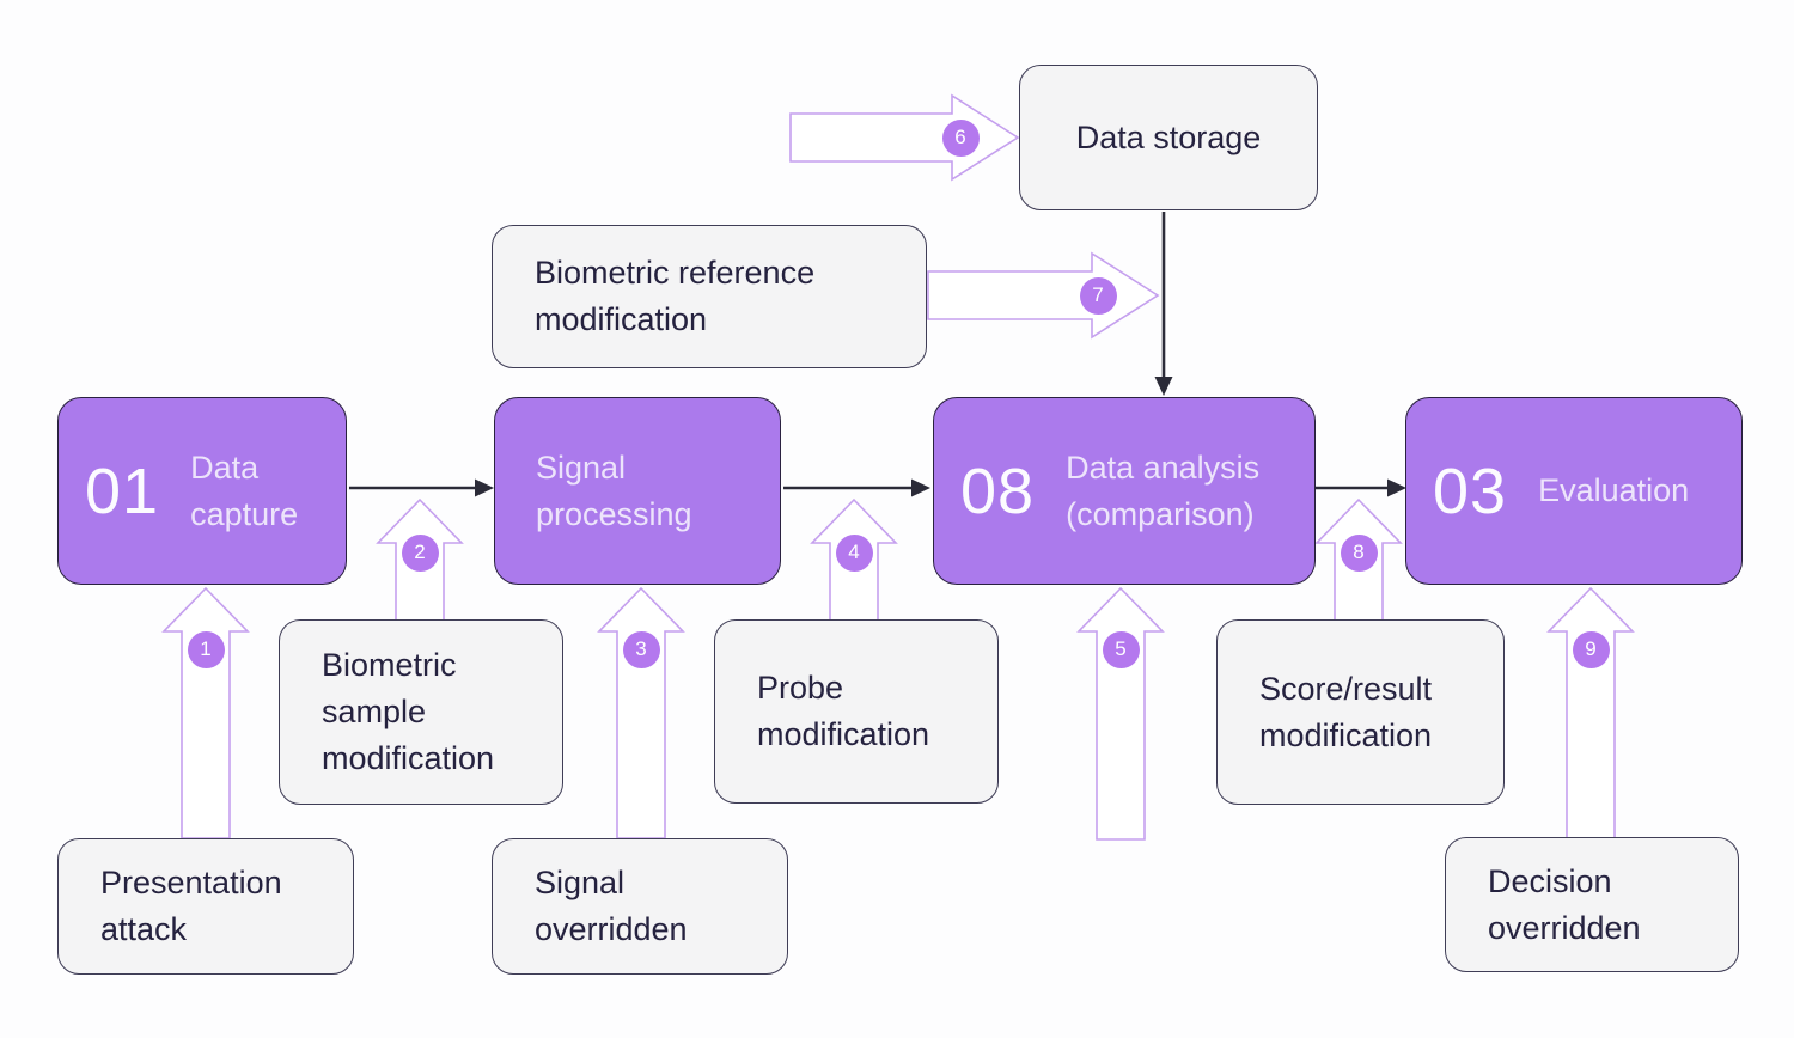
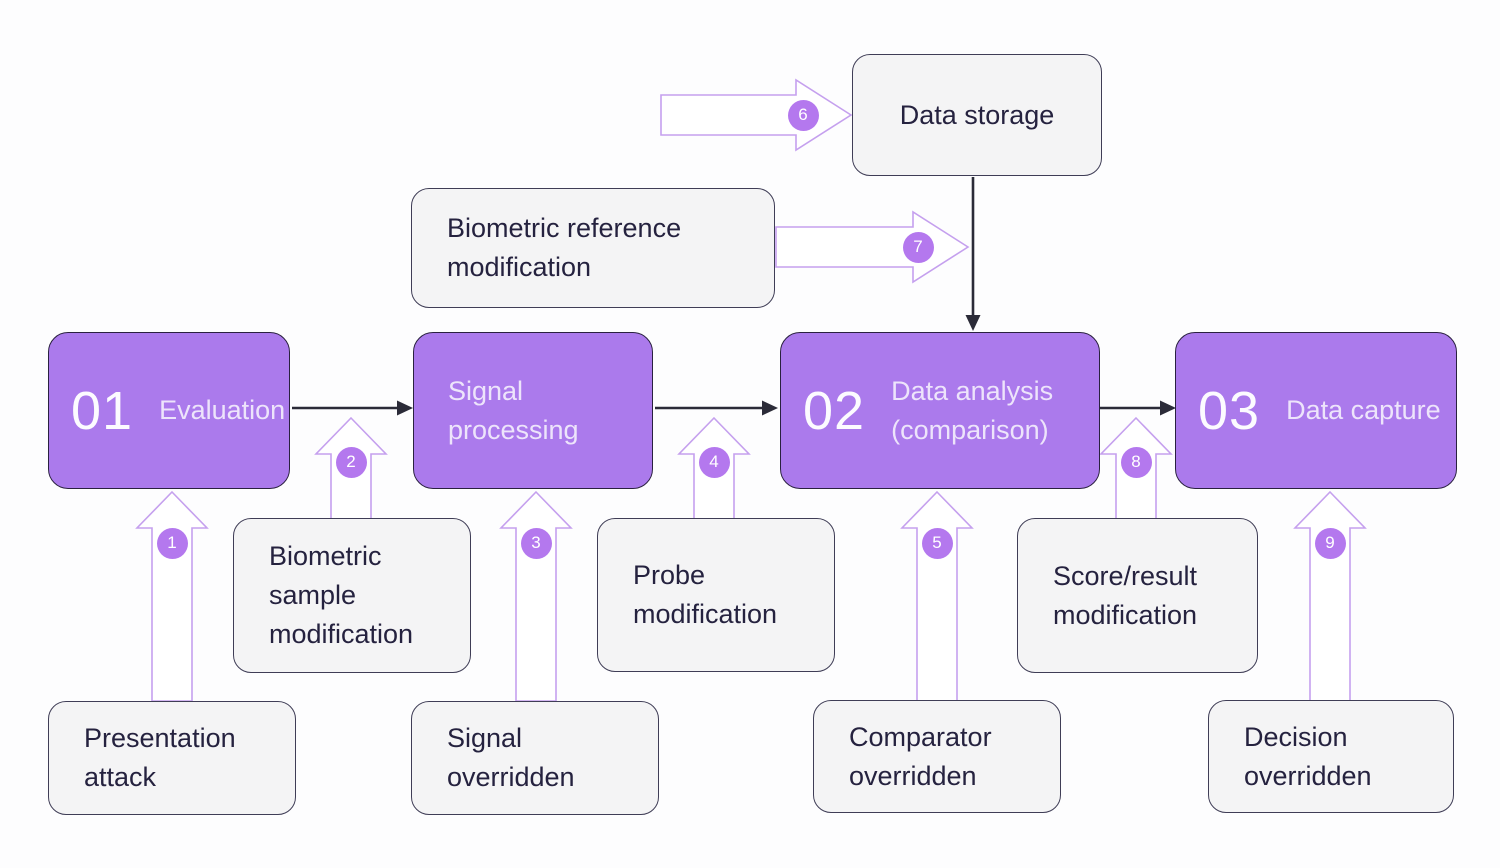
  Data storage
  Biometric reference modification
  01
- Data capture
+ Evaluation
  Signal processing
- 08
+ 02
  Data analysis (comparison)
  03
- Evaluation
+ Data capture
  Biometric sample modification
  Probe modification
  Score/result modification
  Presentation attack
  Signal overridden
+ Comparator overridden
  Decision overridden
  1
  2
  3
  4
  5
  6
  7
  8
  9
